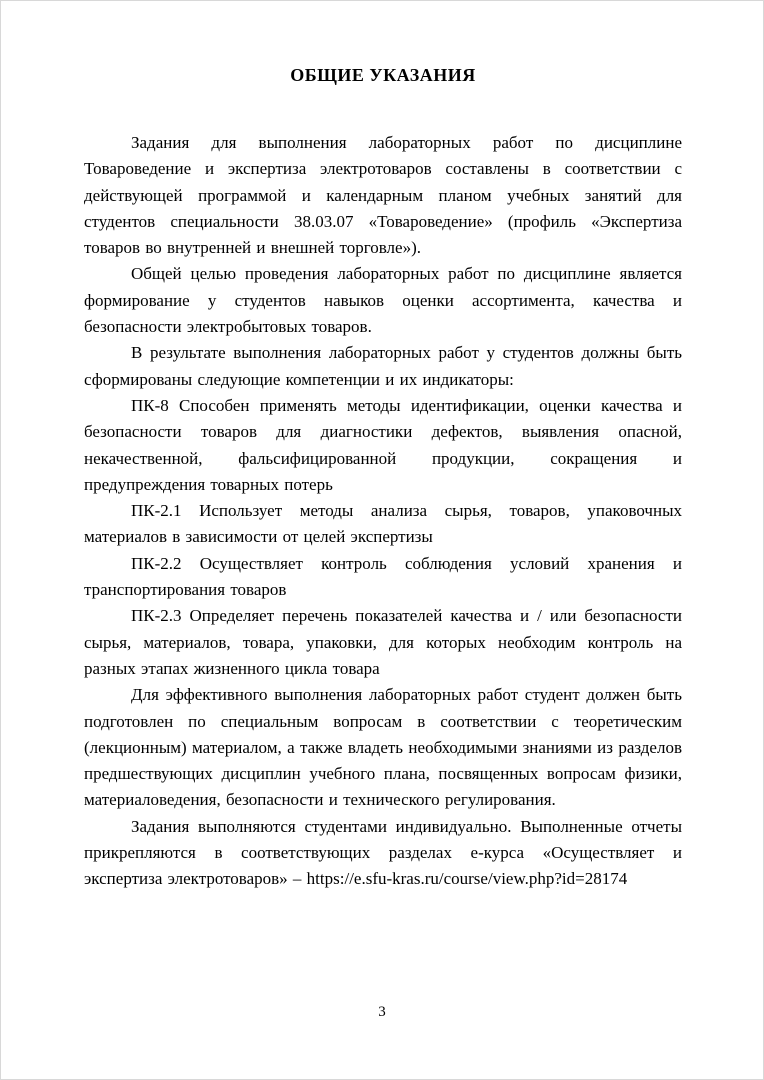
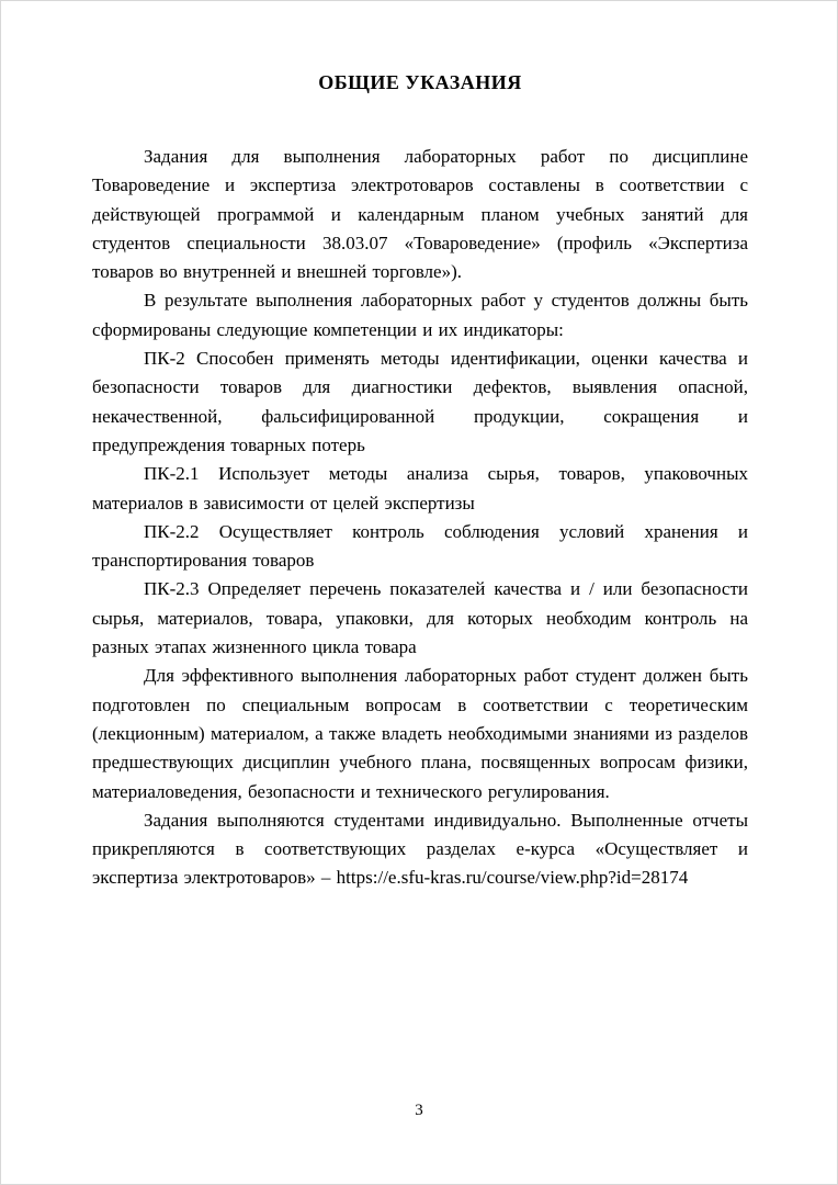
  ОБЩИЕ УКАЗАНИЯ
  Задания для выполнения лабораторных работ по дисциплине Товароведение и экспертиза электротоваров составлены в соответствии с действующей программой и календарным планом учебных занятий для студентов специальности 38.03.07 «Товароведение» (профиль «Экспертиза товаров во внутренней и внешней торговле»).
- Общей целью проведения лабораторных работ по дисциплине является формирование у студентов навыков оценки ассортимента, качества и безопасности электробытовых товаров.
  В результате выполнения лабораторных работ у студентов должны быть сформированы следующие компетенции и их индикаторы:
- ПК-8 Способен применять методы идентификации, оценки качества и безопасности товаров для диагностики дефектов, выявления опасной, некачественной, фальсифицированной продукции, сокращения и предупреждения товарных потерь
+ ПК-2 Способен применять методы идентификации, оценки качества и безопасности товаров для диагностики дефектов, выявления опасной, некачественной, фальсифицированной продукции, сокращения и предупреждения товарных потерь
  ПК-2.1 Использует методы анализа сырья, товаров, упаковочных материалов в зависимости от целей экспертизы
  ПК-2.2 Осуществляет контроль соблюдения условий хранения и транспортирования товаров
  ПК-2.3 Определяет перечень показателей качества и / или безопасности сырья, материалов, товара, упаковки, для которых необходим контроль на разных этапах жизненного цикла товара
  Для эффективного выполнения лабораторных работ студент должен быть подготовлен по специальным вопросам в соответствии с теоретическим (лекционным) материалом, а также владеть необходимыми знаниями из разделов предшествующих дисциплин учебного плана, посвященных вопросам физики, материаловедения, безопасности и технического регулирования.
  Задания выполняются студентами индивидуально. Выполненные отчеты прикрепляются в соответствующих разделах е-курса «Осуществляет и экспертиза электротоваров» – https://e.sfu-kras.ru/course/view.php?id=28174
  3
